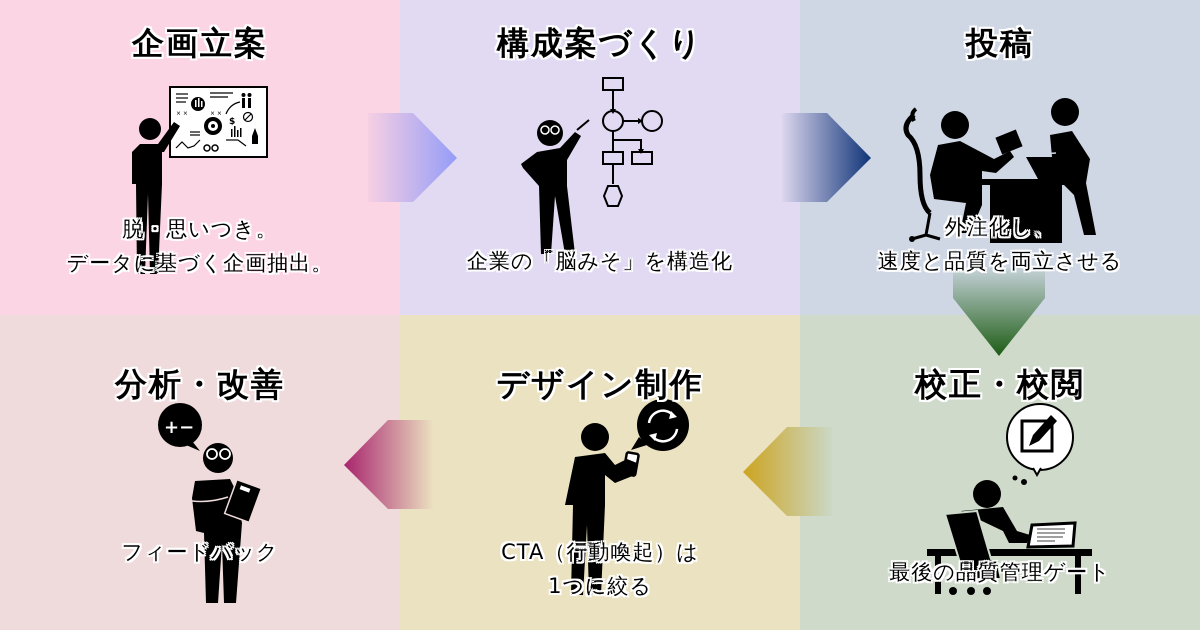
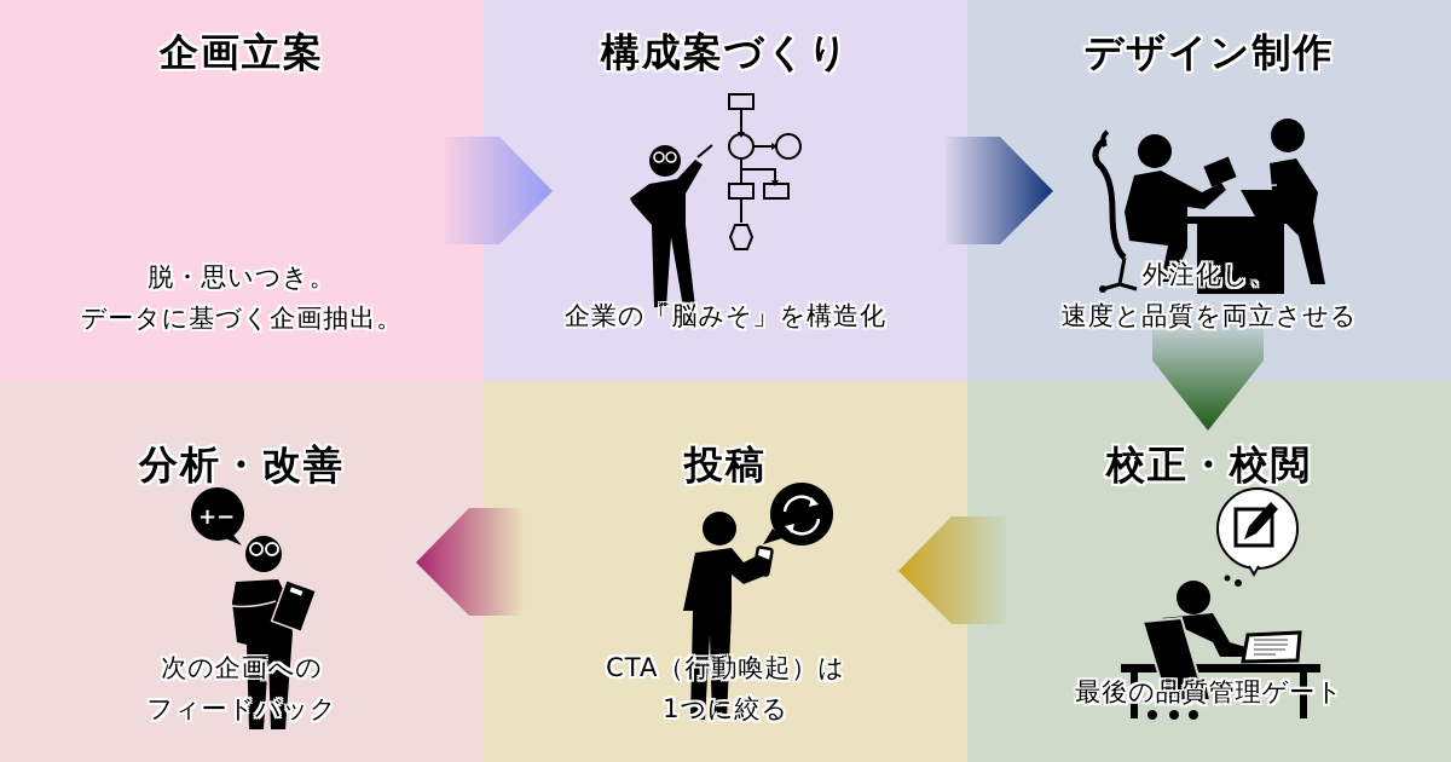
  企画立案
- $
  脱・思いつき。
  データに基づく企画抽出。
  構成案づくり
  企業の「脳みそ」を構造化
- 投稿
+ デザイン制作
  外注化し、
  速度と品質を両立させる
  校正・校閲
  最後の品質管理ゲート
- デザイン制作
+ 投稿
  CTA（行動喚起）は
  1つに絞る
  分析・改善
  +−
+ 次の企画への
  フィードバック
